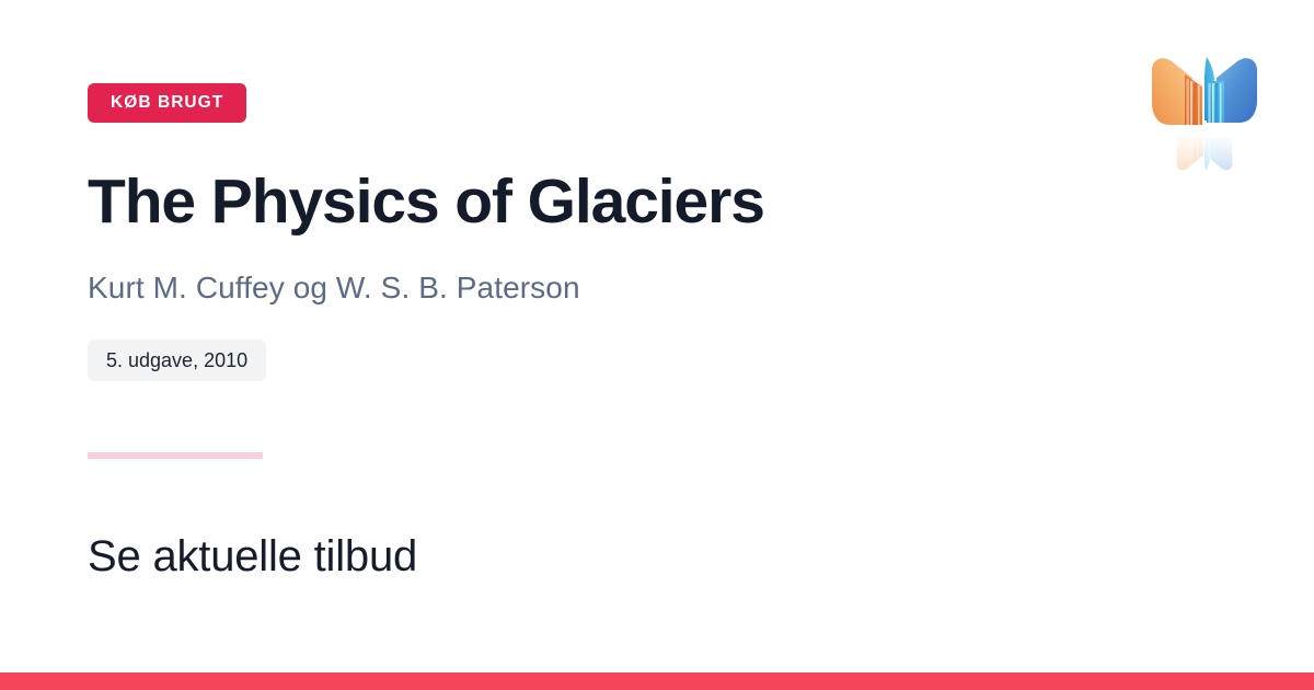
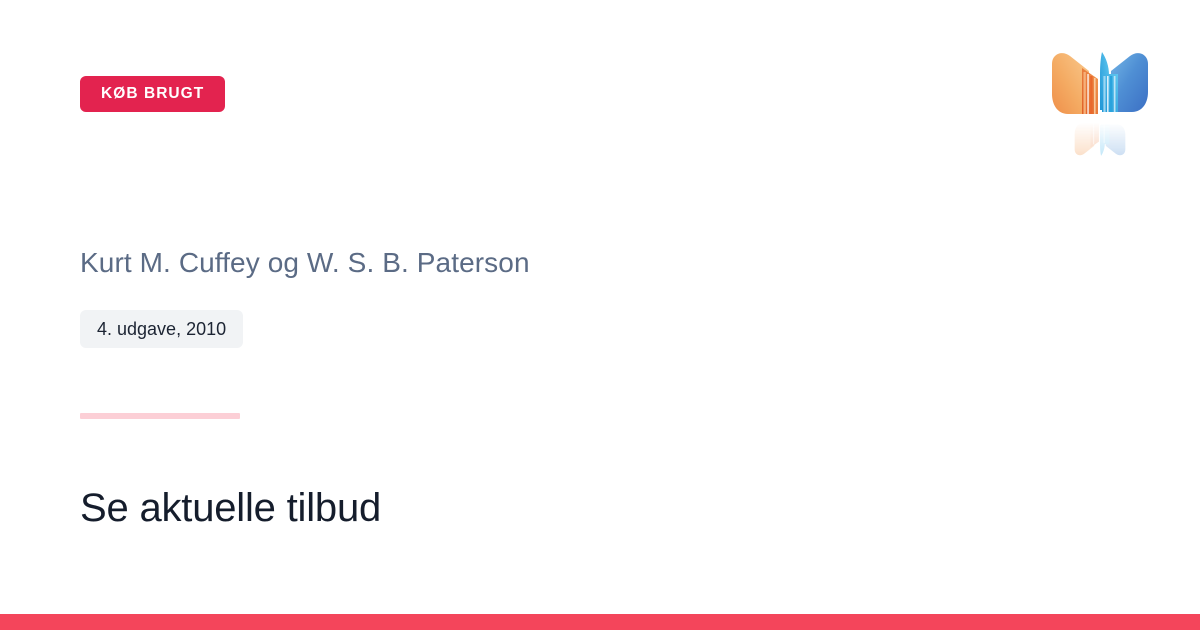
  KØB BRUGT
- The Physics of Glaciers
  Kurt M. Cuffey og W. S. B. Paterson
- 5. udgave, 2010
+ 4. udgave, 2010
  Se aktuelle tilbud
